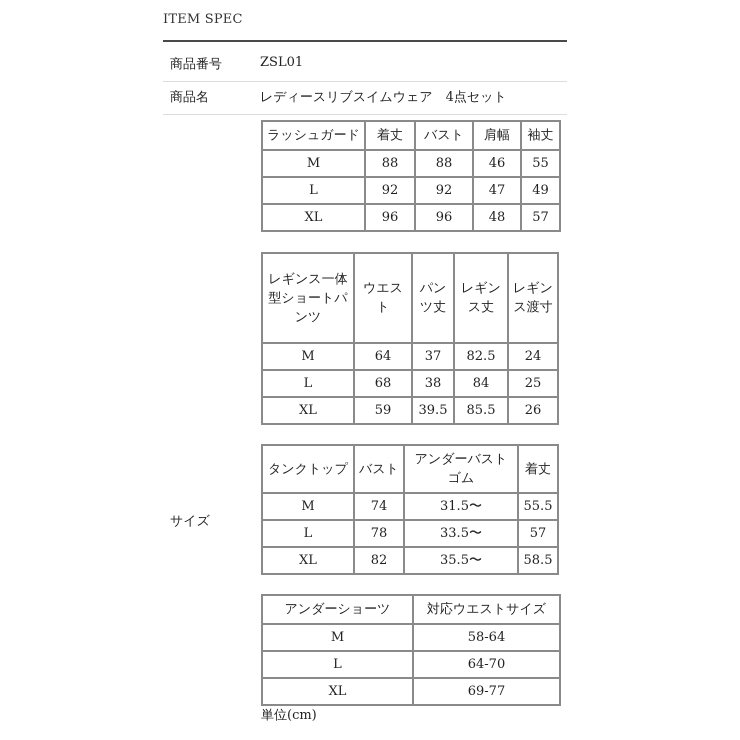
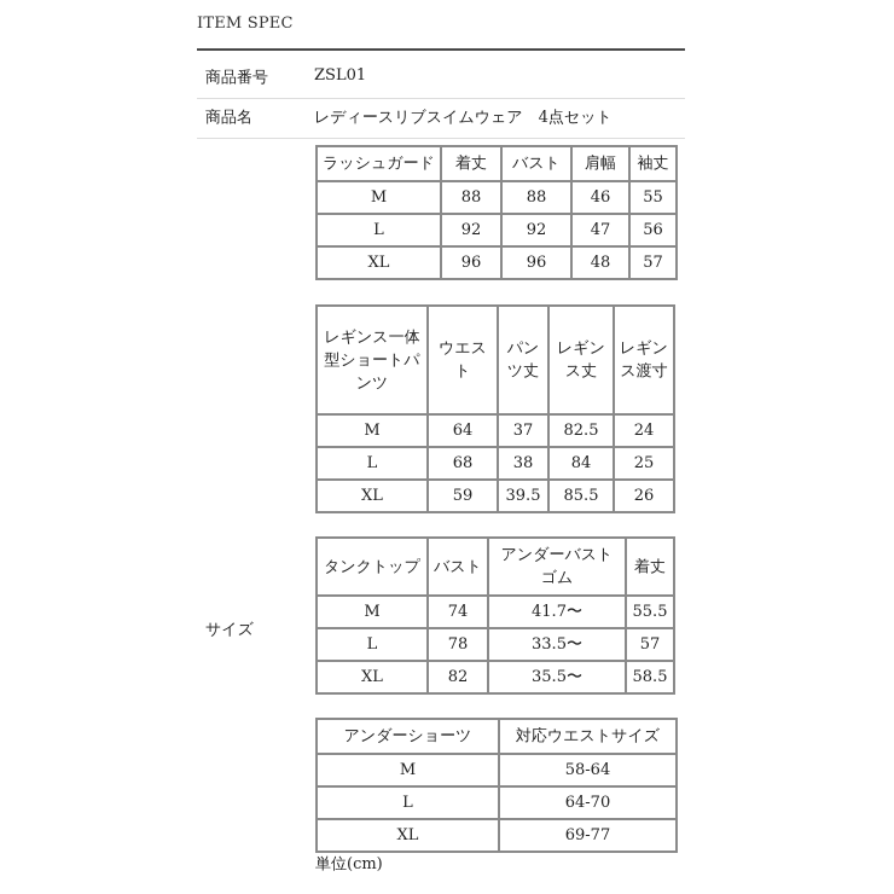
  ITEM SPEC
  商品番号
  ZSL01
  商品名
  レディースリブスイムウェア 4点セット
  サイズ
  ラッシュガード	着丈	バスト	肩幅	袖丈
  M	88	88	46	55
- L	92	92	47	49
+ L	92	92	47	56
  XL	96	96	48	57
  レギンス一体型ショートパンツ	ウエスト	パンツ丈	レギンス丈	レギンス渡寸
  M	64	37	82.5	24
  L	68	38	84	25
  XL	59	39.5	85.5	26
  タンクトップ	バスト	アンダーバストゴム	着丈
- M	74	31.5〜	55.5
+ M	74	41.7〜	55.5
  L	78	33.5〜	57
  XL	82	35.5〜	58.5
  アンダーショーツ	対応ウエストサイズ
  M	58-64
  L	64-70
  XL	69-77
  単位(cm)
